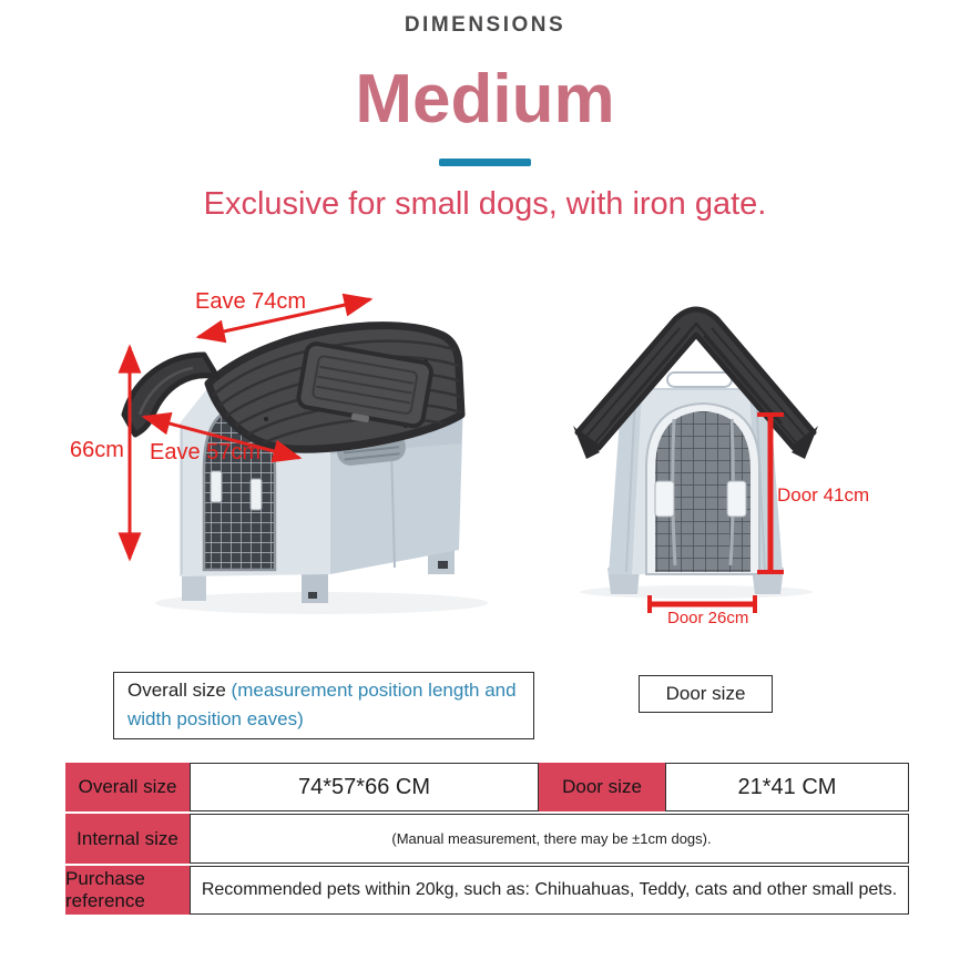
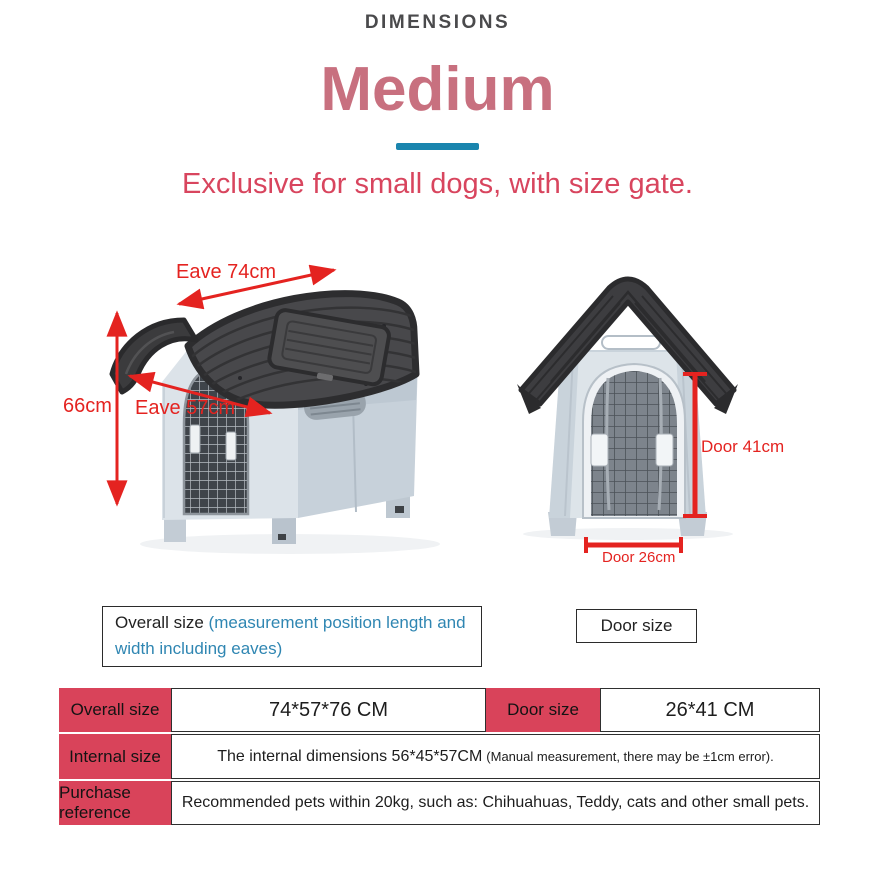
  DIMENSIONS
  Medium
- Exclusive for small dogs, with iron gate.
+ Exclusive for small dogs, with size gate.
  Eave 74cm
  66cm
  Eave 57cm
  Door 41cm
  Door 26cm
- Overall size (measurement position length and width position eaves)
+ Overall size (measurement position length and width including eaves)
  Door size
  Overall size
- 74*57*66 CM
+ 74*57*76 CM
  Door size
- 21*41 CM
+ 26*41 CM
  Internal size
+ The internal dimensions 56*45*57CM
- (Manual measurement, there may be ±1cm dogs).
+ (Manual measurement, there may be ±1cm error).
  Purchase reference
  Recommended pets within 20kg, such as: Chihuahuas, Teddy, cats and other small pets.
